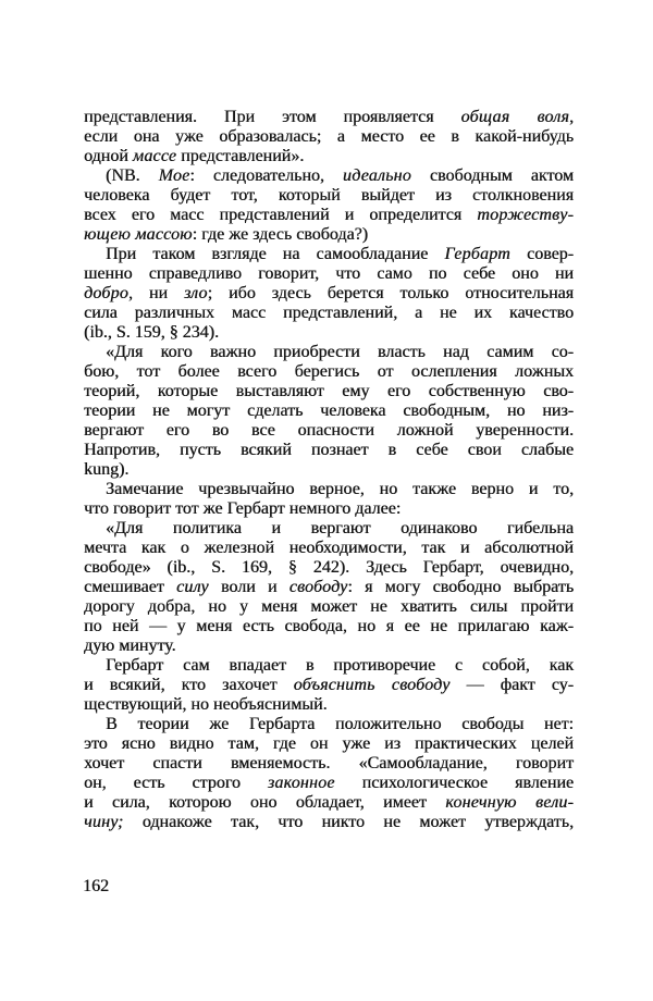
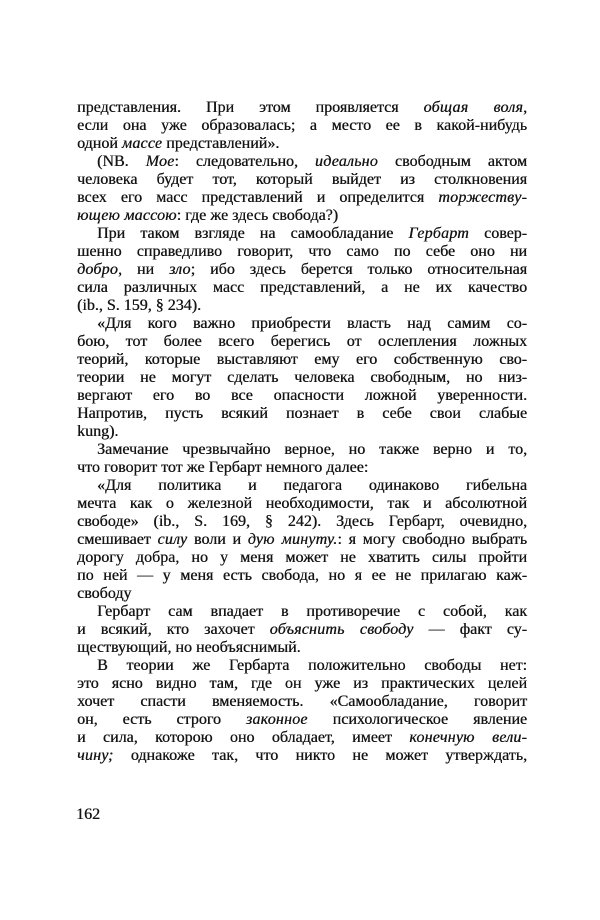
  представления. При этом проявляется общая воля,
  если она уже образовалась; а место ее в какой-нибудь
  одной массе представлений».
  (NB. Мое: следовательно, идеально свободным актом
  человека будет тот, который выйдет из столкновения
  всех его масс представлений и определится торжеству-
  ющею массою: где же здесь свобода?)
  При таком взгляде на самообладание Гербарт совер-
  шенно справедливо говорит, что само по себе оно ни
  добро, ни зло; ибо здесь берется только относительная
  сила различных масс представлений, а не их качество
  (ib., S. 159, § 234).
  «Для кого важно приобрести власть над самим со-
  бою, тот более всего берегись от ослепления ложных
  теорий, которые выставляют ему его собственную сво-
  теории не могут сделать человека свободным, но низ-
  вергают его во все опасности ложной уверенности.
  Напротив, пусть всякий познает в себе свои слабые
  kung).
  Замечание чрезвычайно верное, но также верно и то,
  что говорит тот же Гербарт немного далее:
- «Для политика и вергают одинаково гибельна
+ «Для политика и педагога одинаково гибельна
  мечта как о железной необходимости, так и абсолютной
  свободе» (ib., S. 169, § 242). Здесь Гербарт, очевидно,
- смешивает силу воли и свободу: я могу свободно выбрать
+ смешивает силу воли и дую минуту.: я могу свободно выбрать
  дорогу добра, но у меня может не хватить силы пройти
  по ней — у меня есть свобода, но я ее не прилагаю каж-
- дую минуту.
+ свободу
  Гербарт сам впадает в противоречие с собой, как
  и всякий, кто захочет объяснить свободу — факт су-
  ществующий, но необъяснимый.
  В теории же Гербарта положительно свободы нет:
  это ясно видно там, где он уже из практических целей
  хочет спасти вменяемость. «Самообладание, говорит
  он, есть строго законное психологическое явление
  и сила, которою оно обладает, имеет конечную вели-
  чину; однакоже так, что никто не может утверждать,
  162
